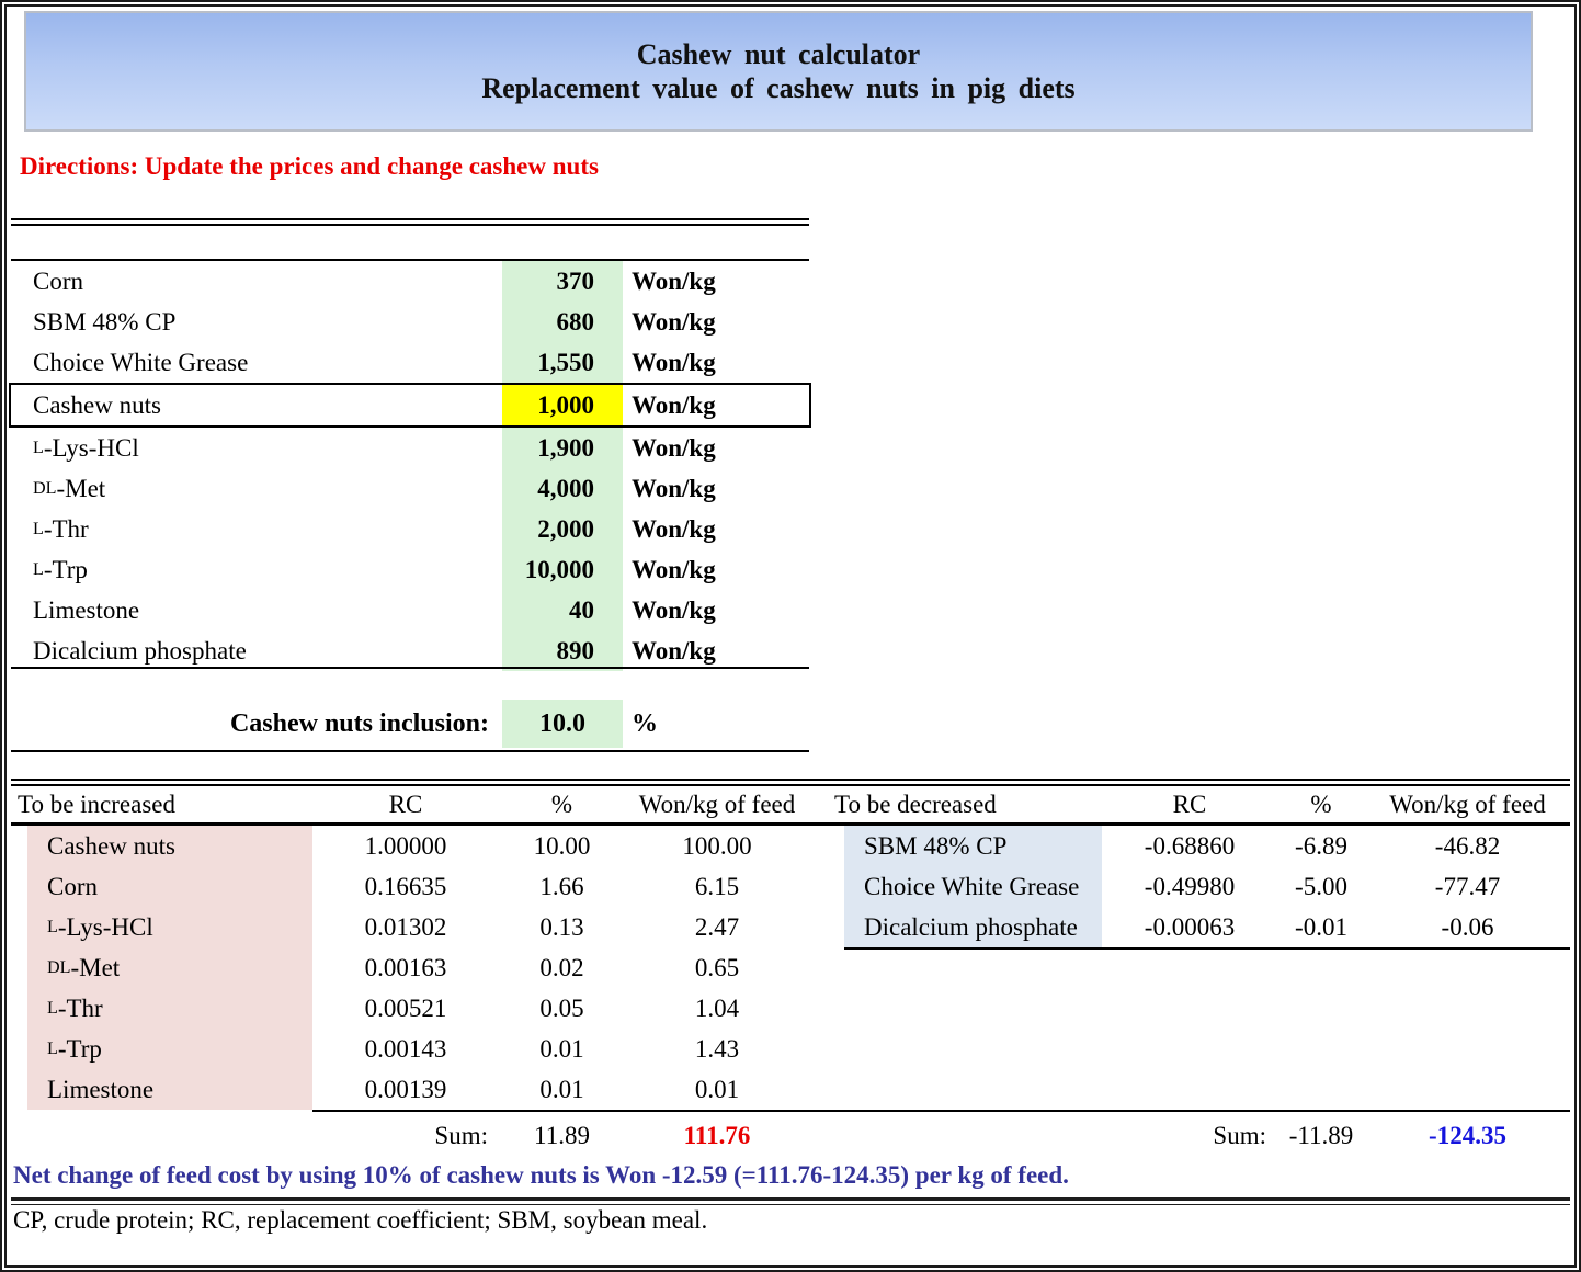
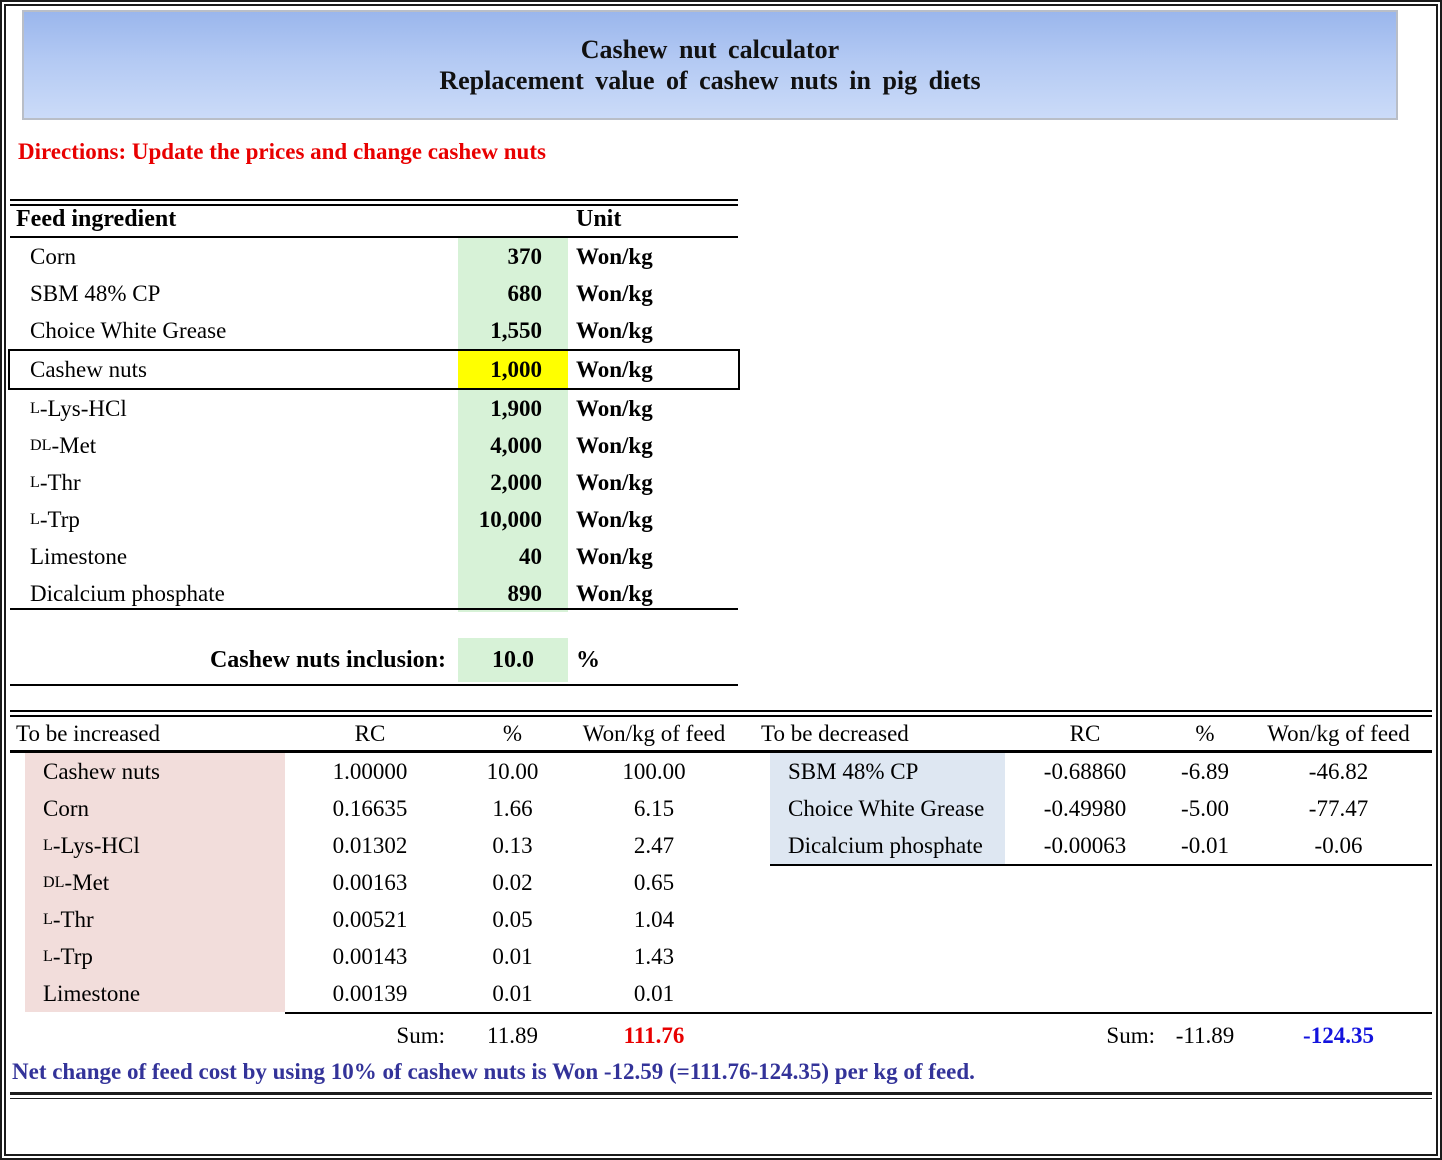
  Cashew nut calculator
  Replacement value of cashew nuts in pig diets
  Directions: Update the prices and change cashew nuts
+ Feed ingredient
+ Unit
  Corn
  370
  Won/kg
  SBM 48% CP
  680
  Won/kg
  Choice White Grease
  1,550
  Won/kg
  Cashew nuts
  1,000
  Won/kg
  L
  -Lys-HCl
  1,900
  Won/kg
  DL
  -Met
  4,000
  Won/kg
  L
  -Thr
  2,000
  Won/kg
  L
  -Trp
  10,000
  Won/kg
  Limestone
  40
  Won/kg
  Dicalcium phosphate
  890
  Won/kg
  Cashew nuts inclusion:
  10.0
  %
  To be increased
  RC
  %
  Won/kg of feed
  To be decreased
  RC
  %
  Won/kg of feed
  Cashew nuts
  1.00000
  10.00
  100.00
  Corn
  0.16635
  1.66
  6.15
  L
  -Lys-HCl
  0.01302
  0.13
  2.47
  DL
  -Met
  0.00163
  0.02
  0.65
  L
  -Thr
  0.00521
  0.05
  1.04
  L
  -Trp
  0.00143
  0.01
  1.43
  Limestone
  0.00139
  0.01
  0.01
  SBM 48% CP
  -0.68860
  -6.89
  -46.82
  Choice White Grease
  -0.49980
  -5.00
  -77.47
  Dicalcium phosphate
  -0.00063
  -0.01
  -0.06
  Sum:
  11.89
  111.76
  Sum:
  -11.89
  -124.35
  Net change of feed cost by using 10% of cashew nuts is Won -12.59 (=111.76-124.35) per kg of feed.
- CP, crude protein; RC, replacement coefficient; SBM, soybean meal.
